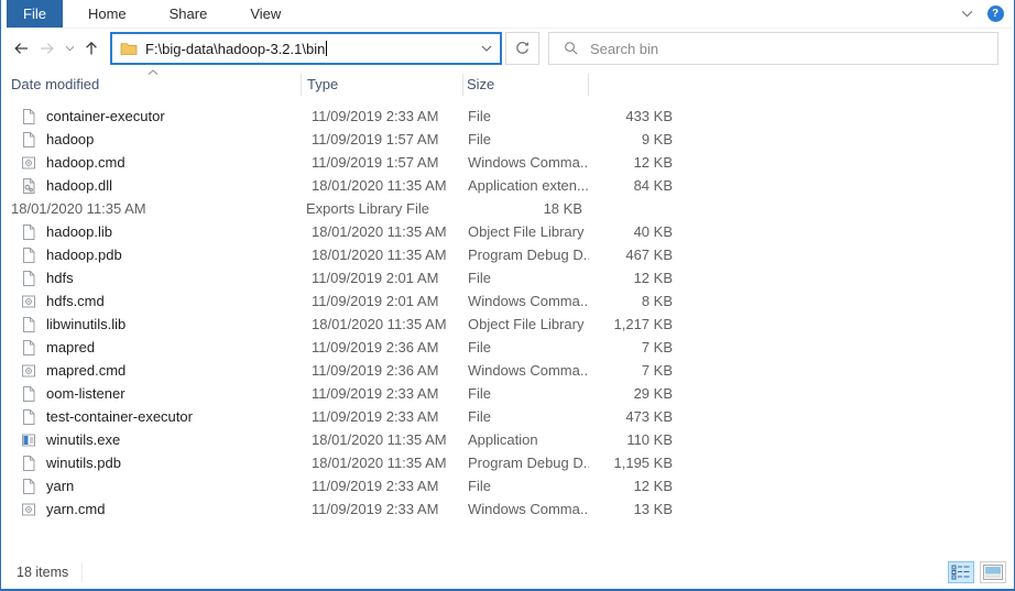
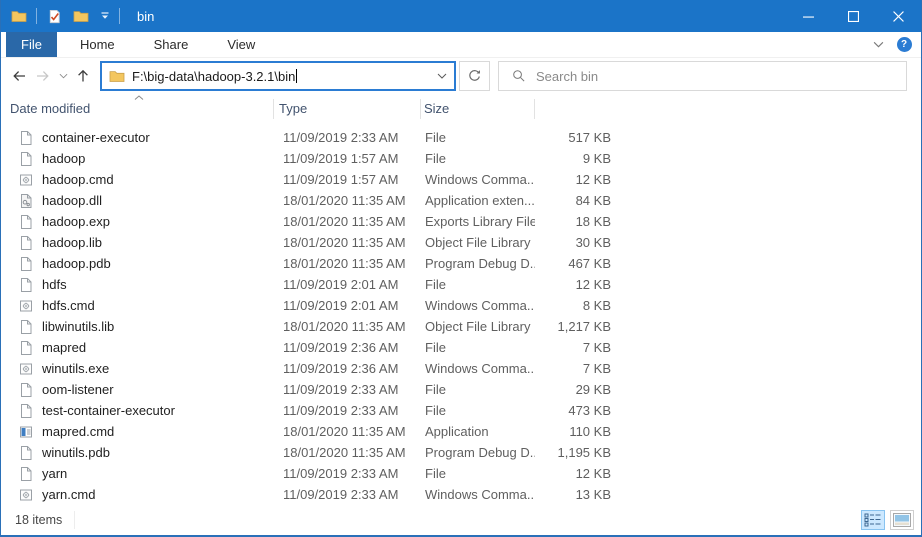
+ bin
  File
  Home
  Share
  View
  ?
  F:\big-data\hadoop-3.2.1\bin
  Search bin
  Date modified
  Type
  Size
  container-executor
  11/09/2019 2:33 AM
  File
- 433 KB
+ 517 KB
  hadoop
  11/09/2019 1:57 AM
  File
  9 KB
  hadoop.cmd
  11/09/2019 1:57 AM
  Windows Comma..
  12 KB
  hadoop.dll
  18/01/2020 11:35 AM
  Application exten...
  84 KB
+ hadoop.exp
  18/01/2020 11:35 AM
  Exports Library File
  18 KB
  hadoop.lib
  18/01/2020 11:35 AM
  Object File Library
- 40 KB
+ 30 KB
  hadoop.pdb
  18/01/2020 11:35 AM
  Program Debug D.
  467 KB
  hdfs
  11/09/2019 2:01 AM
  File
  12 KB
  hdfs.cmd
  11/09/2019 2:01 AM
  Windows Comma..
  8 KB
  libwinutils.lib
  18/01/2020 11:35 AM
  Object File Library
  1,217 KB
  mapred
  11/09/2019 2:36 AM
  File
  7 KB
- mapred.cmd
+ winutils.exe
  11/09/2019 2:36 AM
  Windows Comma..
  7 KB
  oom-listener
  11/09/2019 2:33 AM
  File
  29 KB
  test-container-executor
  11/09/2019 2:33 AM
  File
  473 KB
- winutils.exe
+ mapred.cmd
  18/01/2020 11:35 AM
  Application
  110 KB
  winutils.pdb
  18/01/2020 11:35 AM
  Program Debug D.
  1,195 KB
  yarn
  11/09/2019 2:33 AM
  File
  12 KB
  yarn.cmd
  11/09/2019 2:33 AM
  Windows Comma..
  13 KB
  18 items
